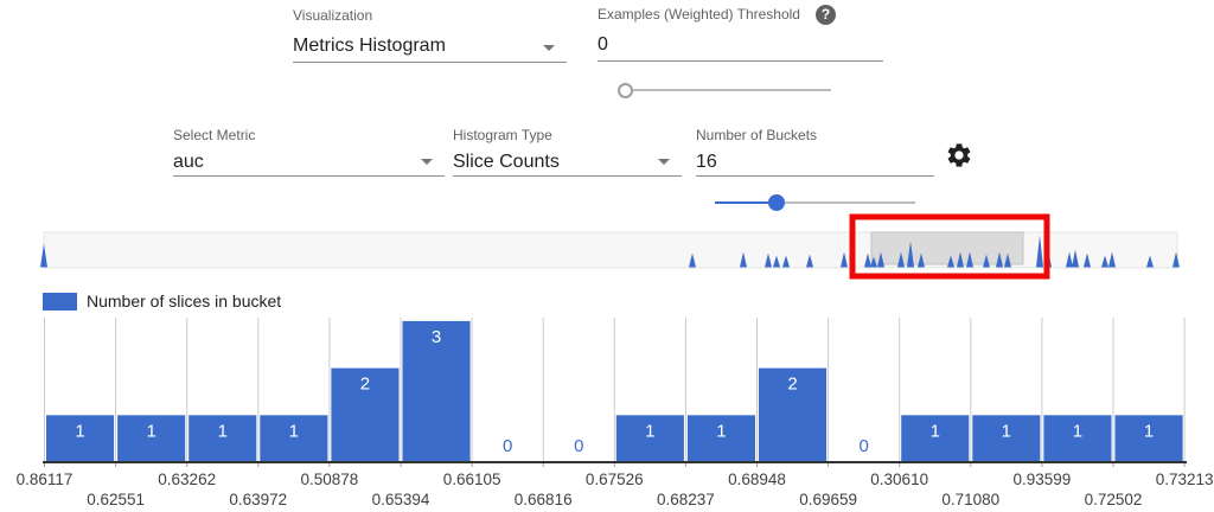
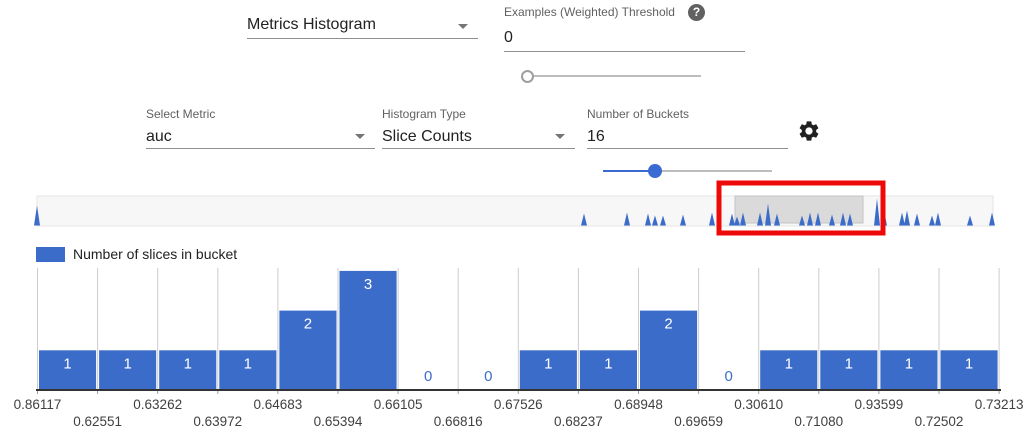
  0.86117
  0.62551
  0.63262
  0.63972
- 0.50878
+ 0.64683
  0.65394
  0.66105
  0.66816
  0.67526
  0.68237
  0.68948
  0.69659
  0.30610
  0.71080
  0.93599
  0.72502
  0.73213
  1
  1
  1
  1
  2
  3
  0
  0
  1
  1
  2
  0
  1
  1
  1
  1
- Visualization
  Metrics Histogram
  Examples (Weighted) Threshold
  0
  ?
  Select Metric
  auc
  Histogram Type
  Slice Counts
  Number of Buckets
  16
  Number of slices in bucket
